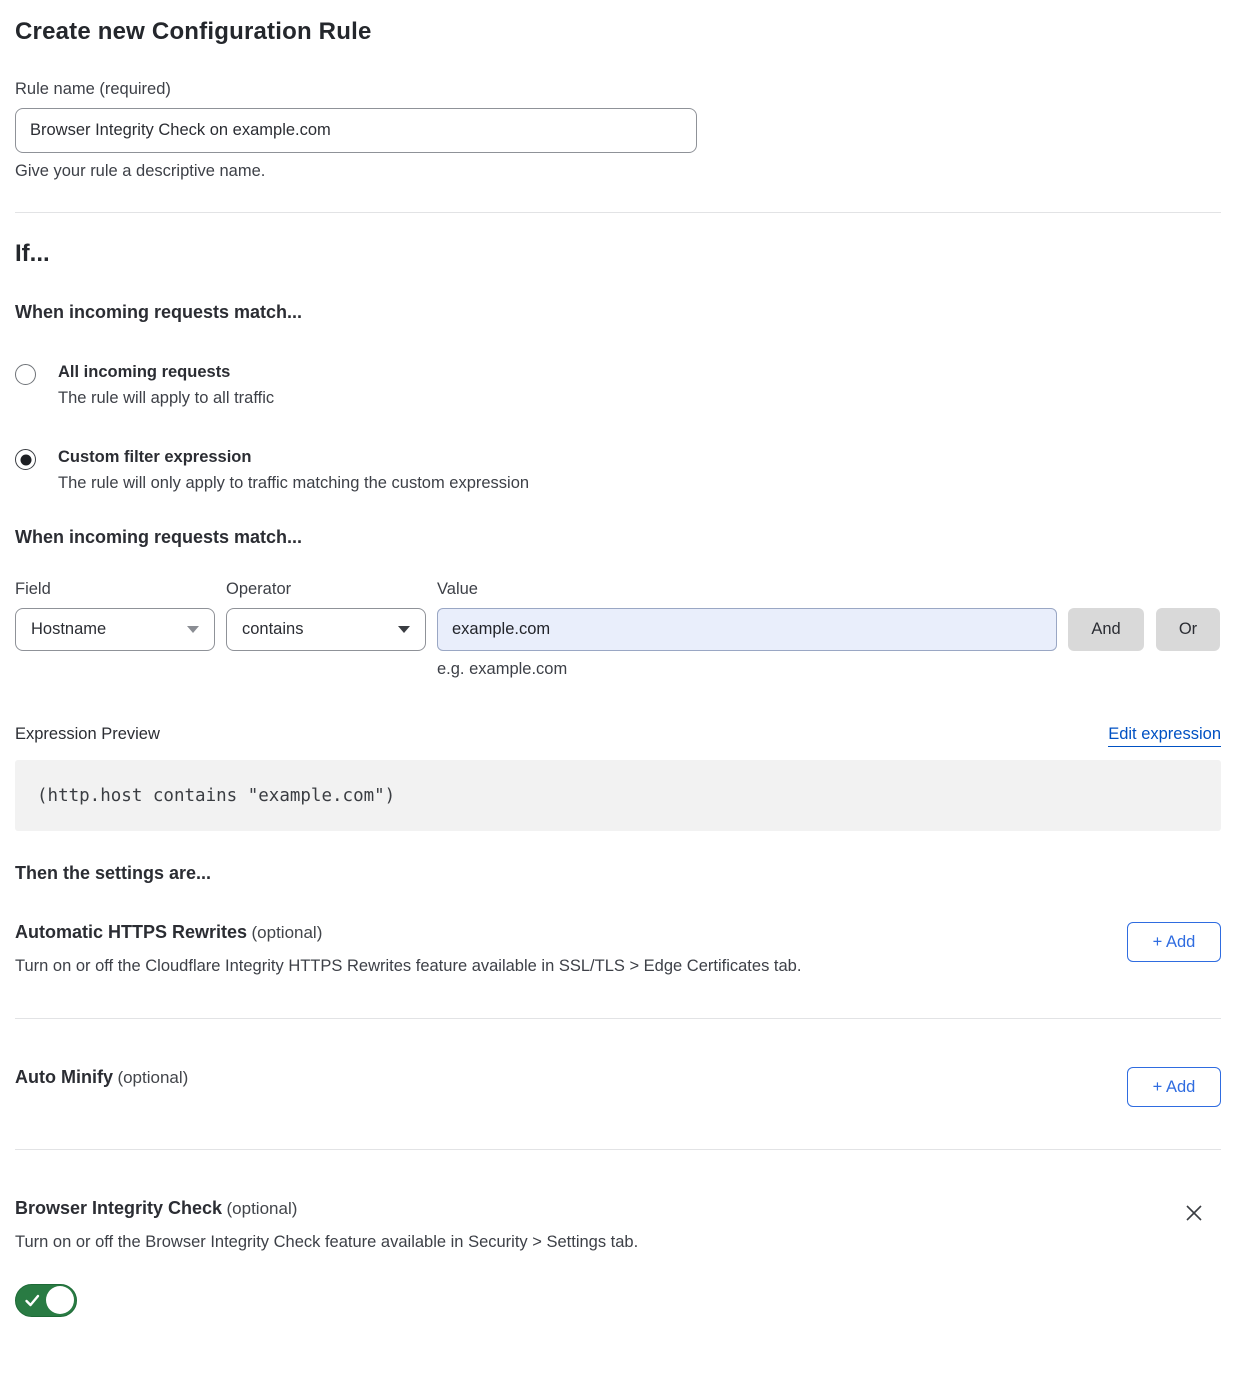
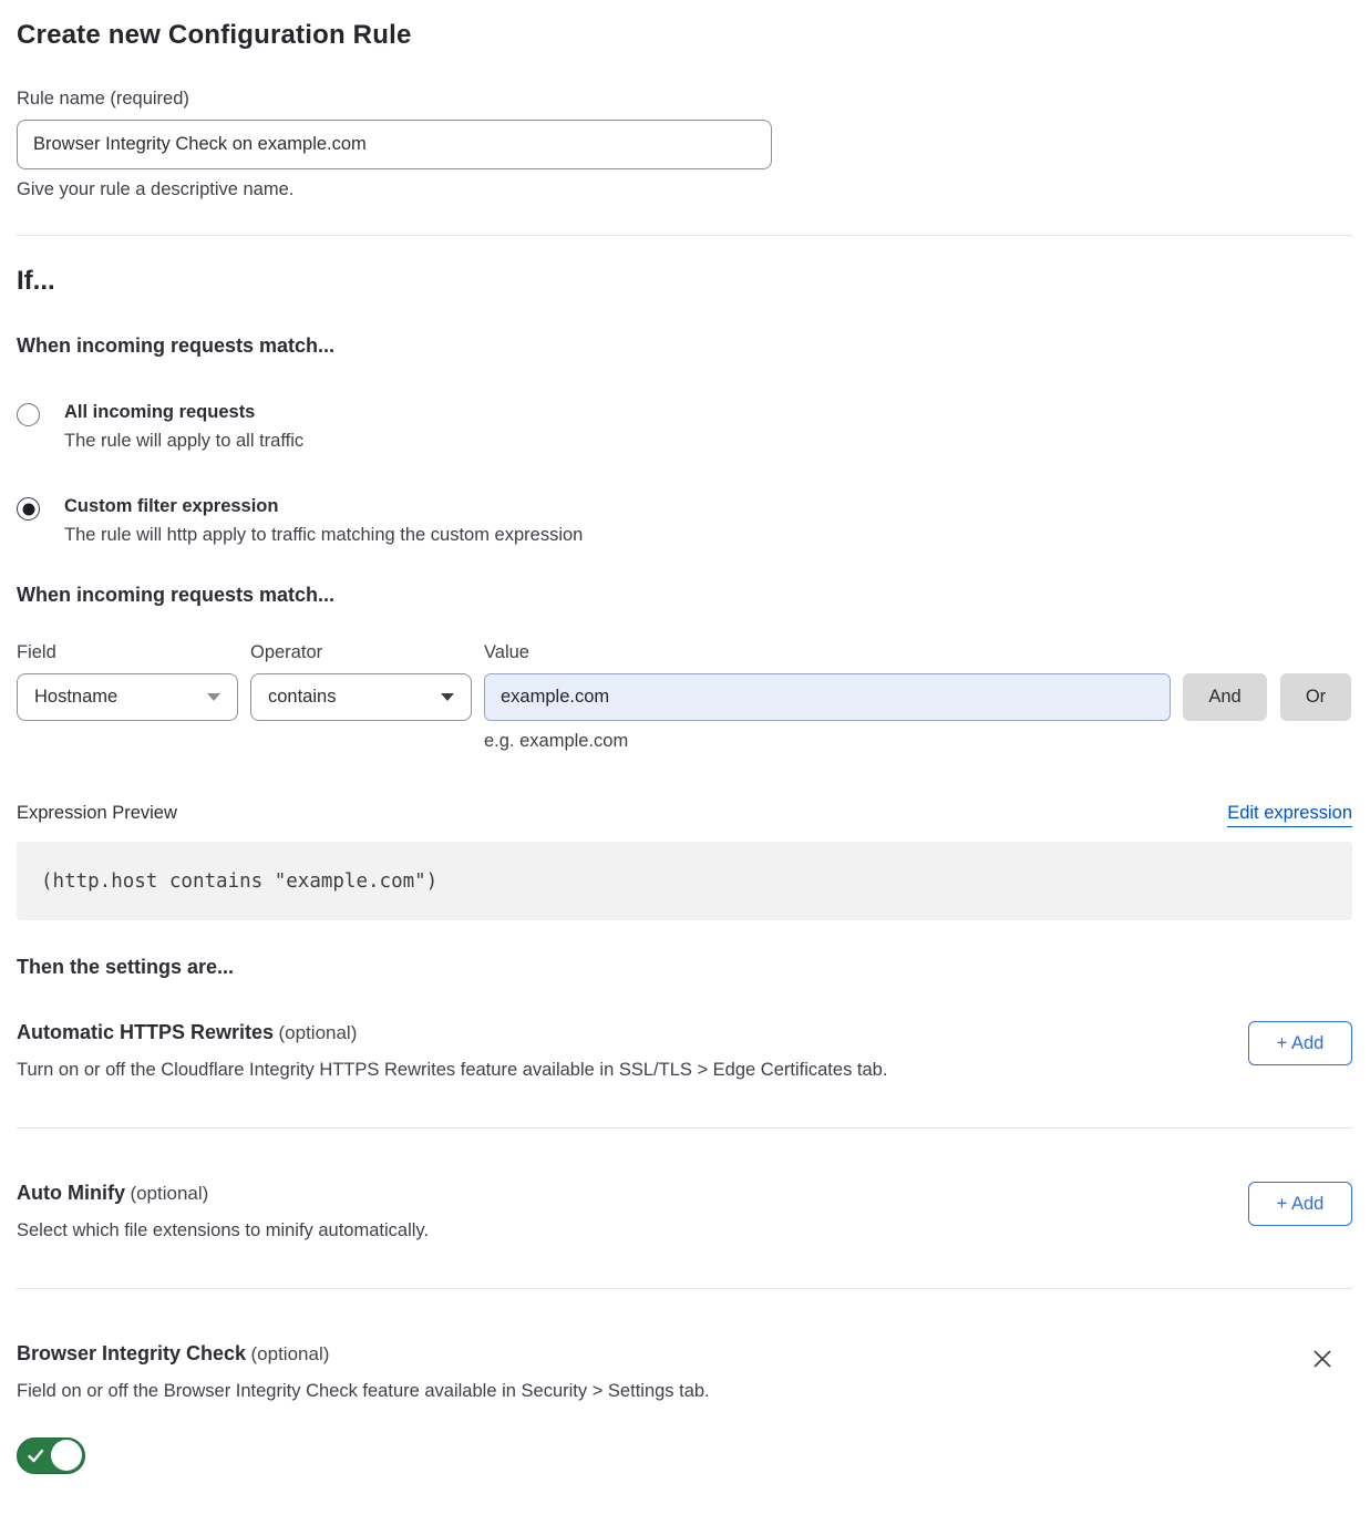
  Create new Configuration Rule
  Rule name (required)
  Browser Integrity Check on example.com
  Give your rule a descriptive name.
  If...
  When incoming requests match...
  All incoming requests
  The rule will apply to all traffic
  Custom filter expression
- The rule will only apply to traffic matching the custom expression
+ The rule will http apply to traffic matching the custom expression
  When incoming requests match...
  Field
  Operator
  Value
  Hostname
  contains
  example.com
  And
  Or
  e.g. example.com
  Expression Preview
  Edit expression
  (http.host contains "example.com")
  Then the settings are...
  Automatic HTTPS Rewrites (optional)
  Turn on or off the Cloudflare Integrity HTTPS Rewrites feature available in SSL/TLS > Edge Certificates tab.
  + Add
  Auto Minify (optional)
+ Select which file extensions to minify automatically.
  + Add
  Browser Integrity Check (optional)
- Turn on or off the Browser Integrity Check feature available in Security > Settings tab.
+ Field on or off the Browser Integrity Check feature available in Security > Settings tab.
